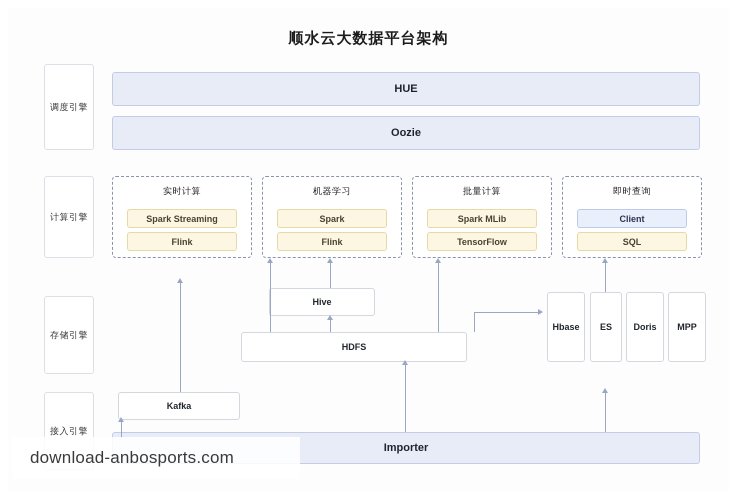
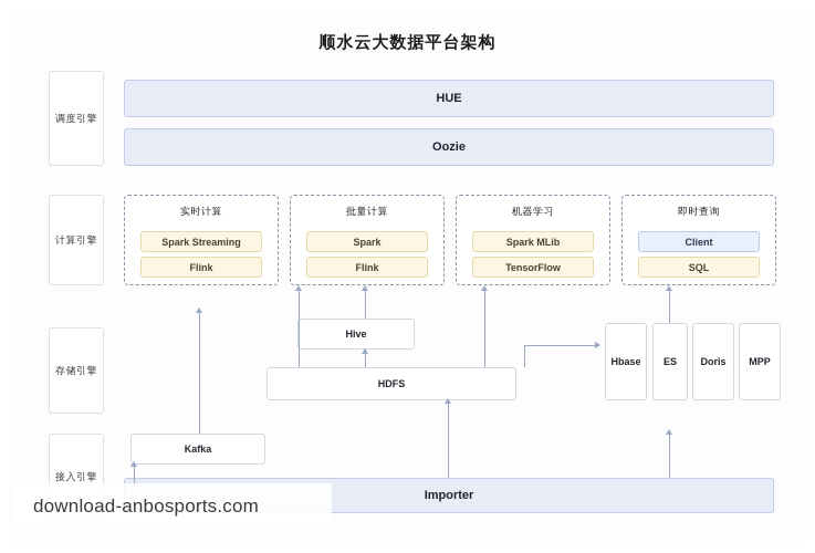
  顺水云大数据平台架构
  调度引擎
  计算引擎
  存储引擎
  接入引擎
  HUE
  Oozie
  实时计算
  Spark Streaming
  Flink
- 机器学习
+ 批量计算
  Spark
  Flink
- 批量计算
+ 机器学习
  Spark MLib
  TensorFlow
  即时查询
  Client
  SQL
  Hive
  HDFS
  Hbase
  ES
  Doris
  MPP
  Kafka
  Importer
  download-anbosports.com
